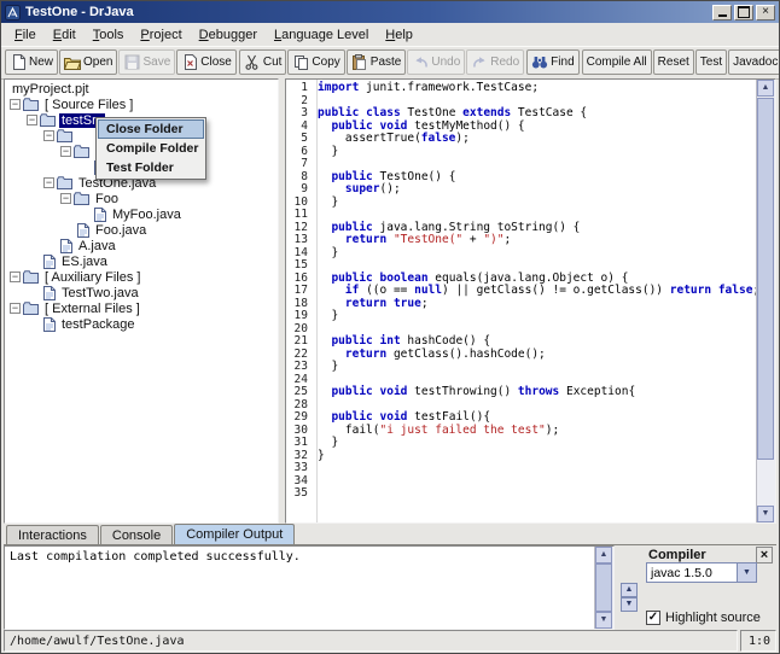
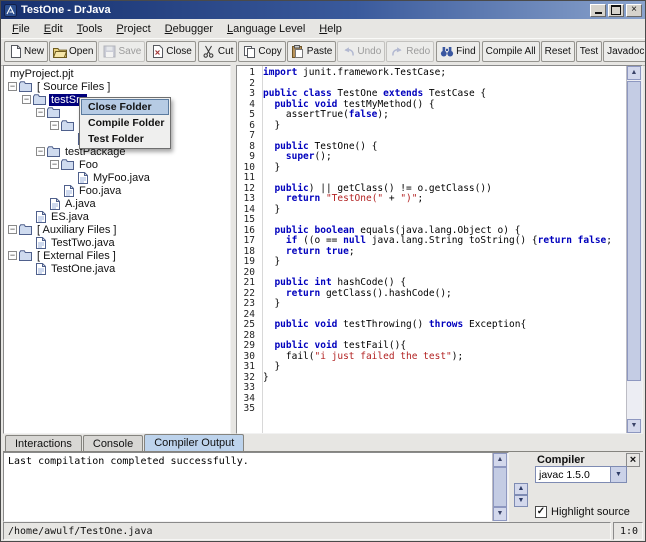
  TestOne - DrJava
  ×
  File
  Edit
  Tools
  Project
  Debugger
  Language Level
  Help
  New
  Open
  Save
  Close
  Cut
  Copy
  Paste
  Undo
  Redo
  Find
  Compile All
  Reset
  Test
  Javadoc
  myProject.pjt
  −
  [ Source Files ]
  −
  testSr
  −
  −
  −
- TestOne.java
+ testPackage
  −
  Foo
  MyFoo.java
  Foo.java
  A.java
  ES.java
  −
  [ Auxiliary Files ]
  TestTwo.java
  −
  [ External Files ]
- testPackage
+ TestOne.java
  1 import junit.framework.TestCase;
  2
  3 public class TestOne extends TestCase {
  4 public void testMyMethod() {
  5 assertTrue(false);
  6 }
  7
  8 public TestOne() {
  9 super();
  10 }
  11
- 12 public java.lang.String toString() {
+ 12 public) || getClass() != o.getClass())
  13 return "TestOne(" + ")";
  14 }
  15
  16 public boolean equals(java.lang.Object o) {
- 17 if ((o == null) || getClass() != o.getClass()) return false
+ 17 if ((o == null java.lang.String toString() {return false;
  18 return true;
  19 }
  20
  21 public int hashCode() {
  22 return getClass().hashCode();
  23 }
  24
  25 public void testThrowing() throws Exception{
  28
  29 public void testFail(){
  30 fail("i just failed the test");
  31 }
  32 }
  33
  34
  35
  Interactions
  Console
  Compiler Output
  Last compilation completed successfully.
  Compiler
  ×
  javac 1.5.0
  ✓
  Highlight source
  /home/awulf/TestOne.java
  1:0
  Close Folder
  Compile Folder
  Test Folder
